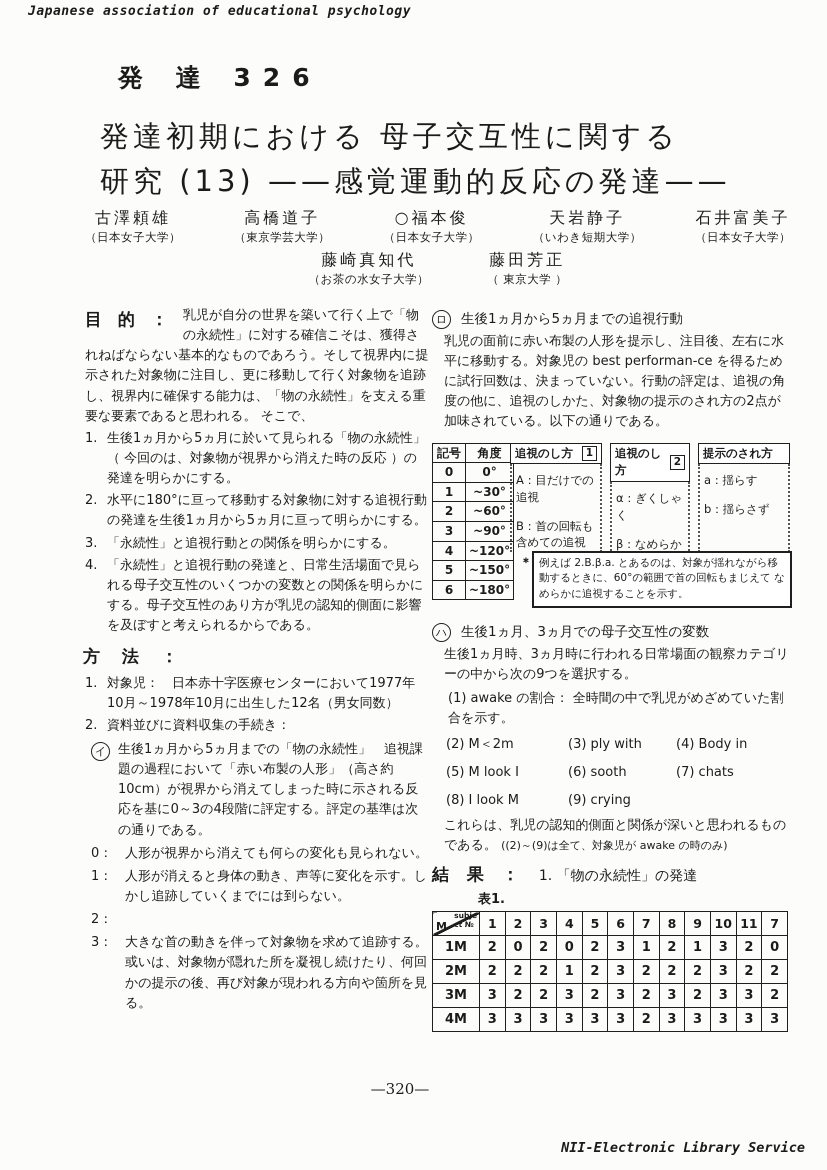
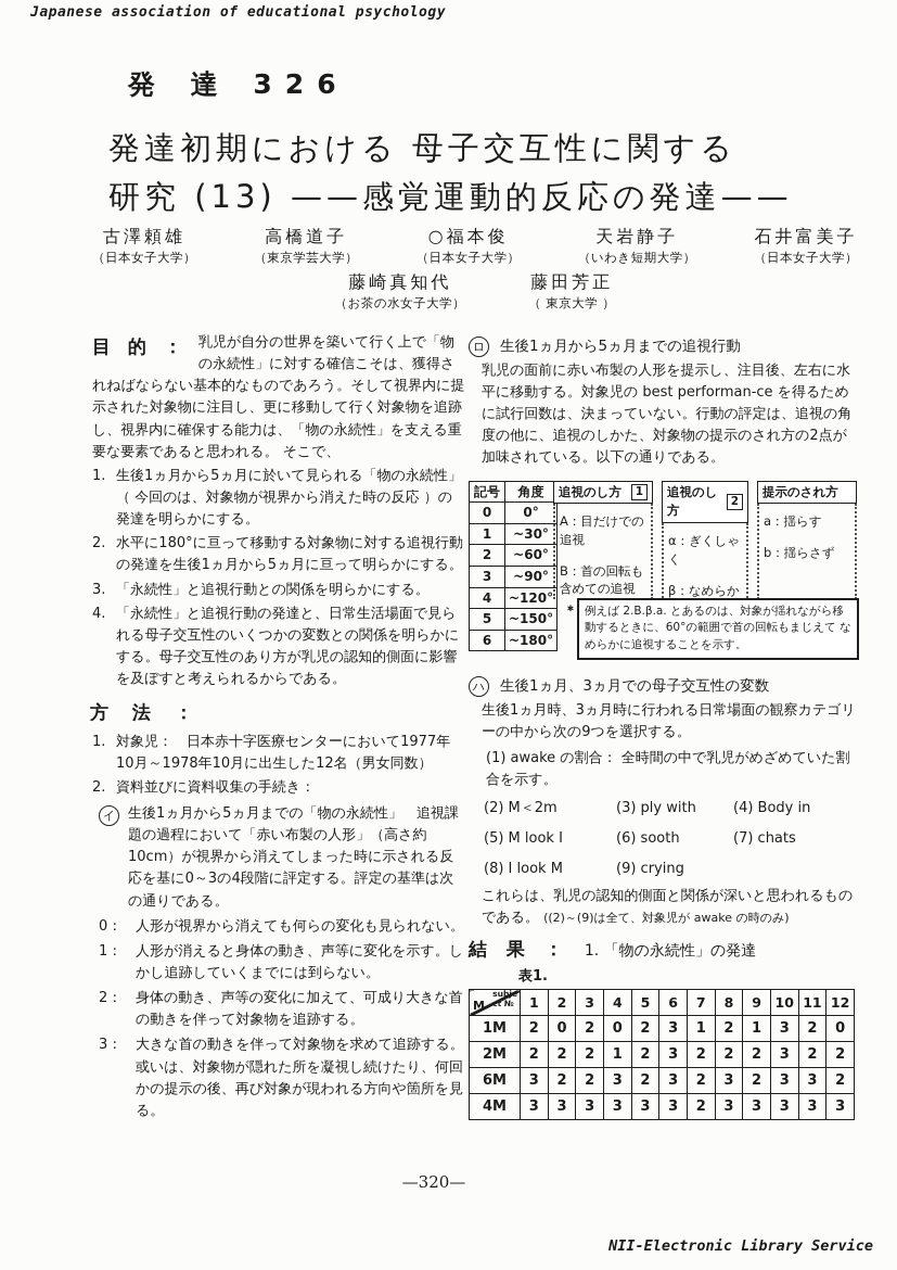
  Japanese association of educational psychology
  発 達 326
  発達初期における 母子交互性に関する
  研究 (13) ——感覚運動的反応の発達——
  古澤頼雄
  （日本女子大学）
  高橋道子
  （東京学芸大学）
  ○福本俊
  （日本女子大学）
  天岩静子
  （いわき短期大学）
  石井富美子
  （日本女子大学）
  藤崎真知代
  （お茶の水女子大学）
  藤田芳正
  （ 東京大学 ）
  目 的 ：
  乳児が自分の世界を築いて行く上で「物の永続性」に対する確信こそは、獲得されねばならない基本的なものであろう。そして視界内に提示された対象物に注目し、更に移動して行く対象物を追跡し、視界内に確保する能力は、「物の永続性」を支える重要な要素であると思われる。 そこで、
  1.
  生後1ヵ月から5ヵ月に於いて見られる「物の永続性」（ 今回のは、対象物が視界から消えた時の反応 ）の発達を明らかにする。
  2.
  水平に180°に亘って移動する対象物に対する追視行動の発達を生後1ヵ月から5ヵ月に亘って明らかにする。
  3.
  「永続性」と追視行動との関係を明らかにする。
  4.
  「永続性」と追視行動の発達と、日常生活場面で見られる母子交互性のいくつかの変数との関係を明らかにする。母子交互性のあり方が乳児の認知的側面に影響を及ぼすと考えられるからである。
  方 法 ：
  1.
  対象児： 日本赤十字医療センターにおいて1977年10月～1978年10月に出生した12名（男女同数）
  2.
  資料並びに資料収集の手続き：
  イ
  生後1ヵ月から5ヵ月までの「物の永続性」 追視課題の過程において「赤い布製の人形」（高さ約10cm）が視界から消えてしまった時に示される反応を基に0～3の4段階に評定する。評定の基準は次の通りである。
  0：
  人形が視界から消えても何らの変化も見られない。
  1：
  人形が消えると身体の動き、声等に変化を示す。しかし追跡していくまでには到らない。
  2：
+ 身体の動き、声等の変化に加えて、可成り大きな首の動きを伴って対象物を追跡する。
  3：
  大きな首の動きを伴って対象物を求めて追跡する。或いは、対象物が隠れた所を凝視し続けたり、何回かの提示の後、再び対象が現われる方向や箇所を見る。
  ロ
  生後1ヵ月から5ヵ月までの追視行動
  乳児の面前に赤い布製の人形を提示し、注目後、左右に水平に移動する。対象児の best performan-ce を得るために試行回数は、決まっていない。行動の評定は、追視の角度の他に、追視のしかた、対象物の提示のされ方の2点が加味されている。以下の通りである。
  記号	角度
  0	0°
  1	~30°
  2	~60°
  3	~90°
  4	~120°
  5	~150°
  6	~180°
  追視のし方
  1
  A：目だけでの追視
  B：首の回転も含めての追視
  追視のし方
  2
  α：ぎくしゃく
  β：なめらか
  提示のされ方
  a：揺らす
  b：揺らさず
  ＊
  例えば 2.B.β.a. とあるのは、対象が揺れながら移動するときに、60°の範囲で首の回転もまじえて なめらかに追視することを示す。
  ハ
  生後1ヵ月、3ヵ月での母子交互性の変数
  生後1ヵ月時、3ヵ月時に行われる日常場面の観察カテゴリーの中から次の9つを選択する。
  (1) awake の割合： 全時間の中で乳児がめざめていた割合を示す。
  (2) M＜2m
  (3) ply with
  (4) Body in
  (5) M look I
  (6) sooth
  (7) chats
  (8) I look M
  (9) crying
  これらは、乳児の認知的側面と関係が深いと思われるものである。 ((2)～(9)は全て、対象児が awake の時のみ)
  結 果 ：
  1. 「物の永続性」の発達
  表1.
- subje ct № M	1	2	3	4	5	6	7	8	9	10	11	7
+ subje ct № M	1	2	3	4	5	6	7	8	9	10	11	12
  1M	2	0	2	0	2	3	1	2	1	3	2	0
  2M	2	2	2	1	2	3	2	2	2	3	2	2
- 3M	3	2	2	3	2	3	2	3	2	3	3	2
+ 6M	3	2	2	3	2	3	2	3	2	3	3	2
  4M	3	3	3	3	3	3	2	3	3	3	3	3
  —320—
  NII-Electronic Library Service
